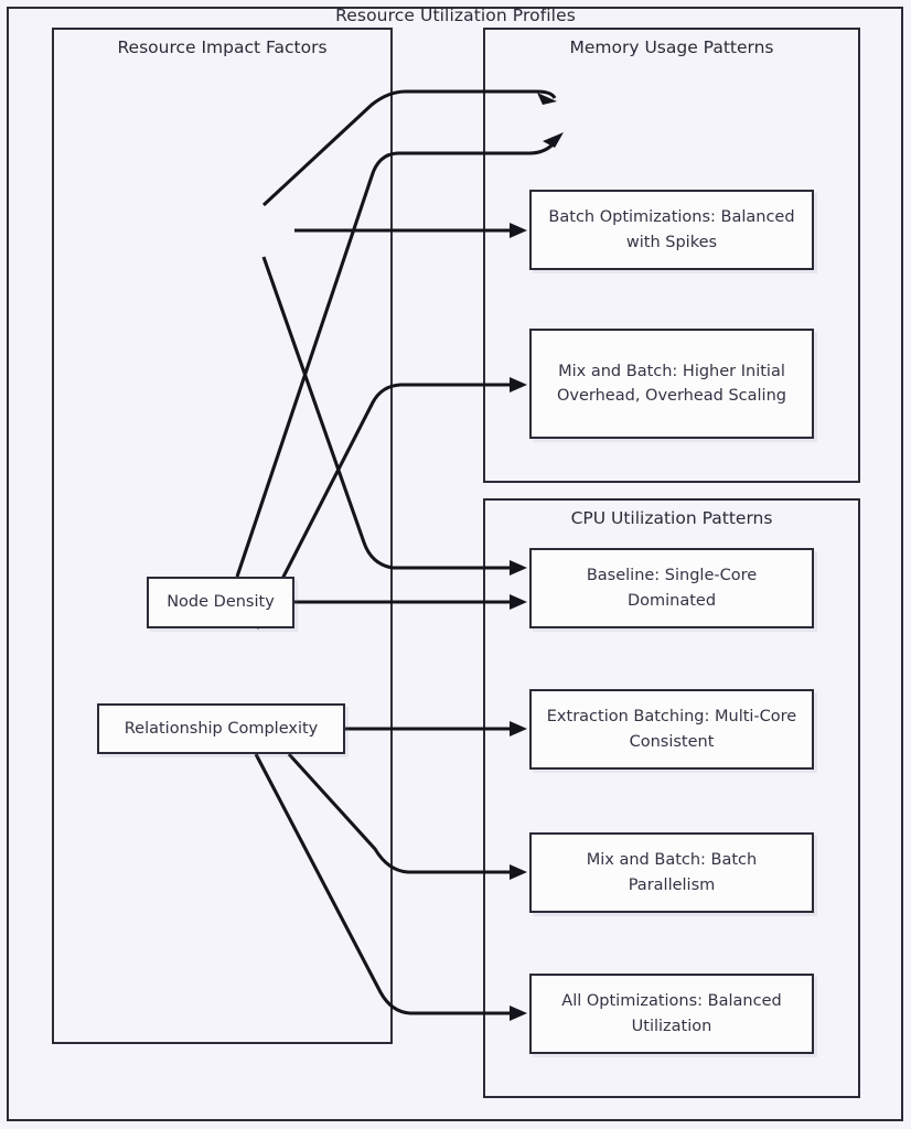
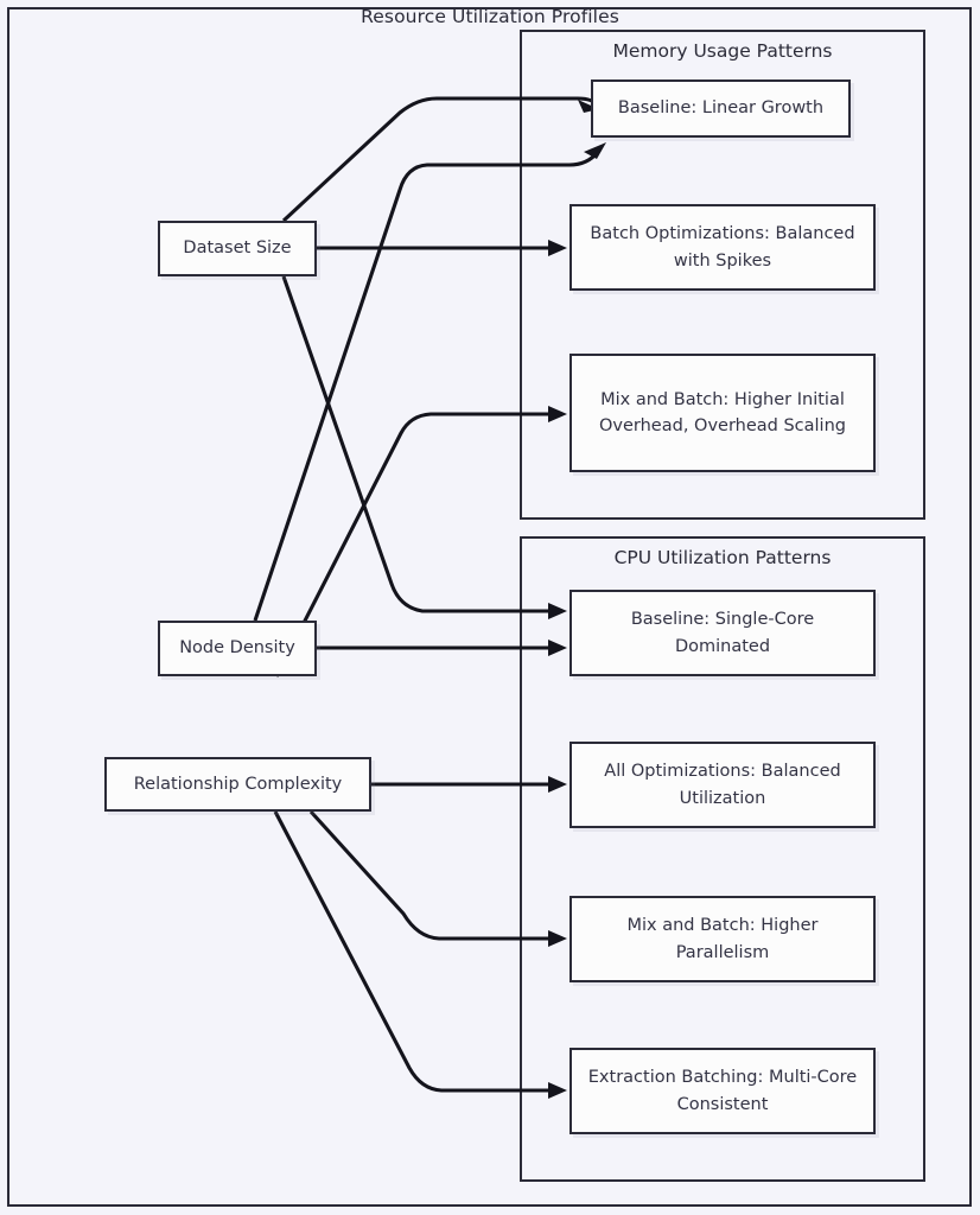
  Resource Utilization Profiles
- Resource Impact Factors
  Memory Usage Patterns
  CPU Utilization Patterns
+ Dataset Size
  Node Density
  Relationship Complexity
+ Baseline: Linear Growth
  Batch Optimizations: Balanced with Spikes
  Mix and Batch: Higher Initial Overhead, Overhead Scaling
  Baseline: Single-Core Dominated
- Extraction Batching: Multi-Core Consistent
+ All Optimizations: Balanced Utilization
- Mix and Batch: Batch Parallelism
+ Mix and Batch: Higher Parallelism
- All Optimizations: Balanced Utilization
+ Extraction Batching: Multi-Core Consistent
